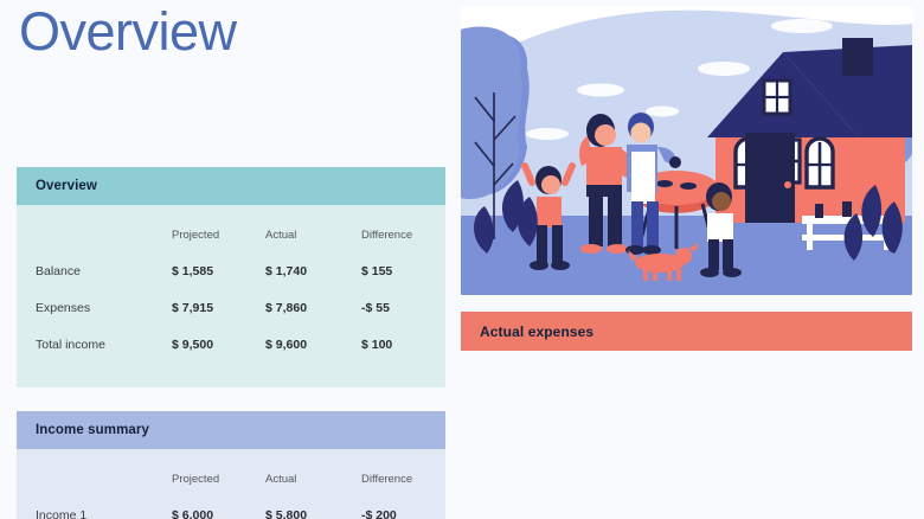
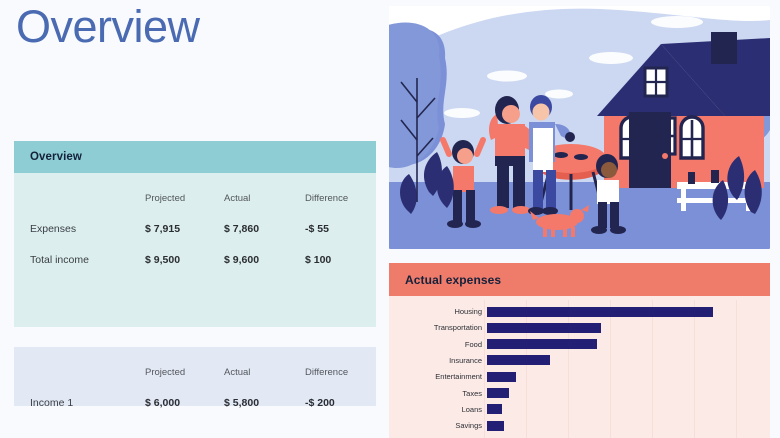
  Overview
  Overview
  	Projected	Actual	Difference
- Balance	$ 1,585	$ 1,740	$ 155
  Expenses	$ 7,915	$ 7,860	-$ 55
  Total income	$ 9,500	$ 9,600	$ 100
- Income summary
  	Projected	Actual	Difference
  Income 1	$ 6,000	$ 5,800	-$ 200
  Actual expenses
+ Housing
+ Transportation
+ Food
+ Insurance
+ Entertainment
+ Taxes
+ Loans
+ Savings
